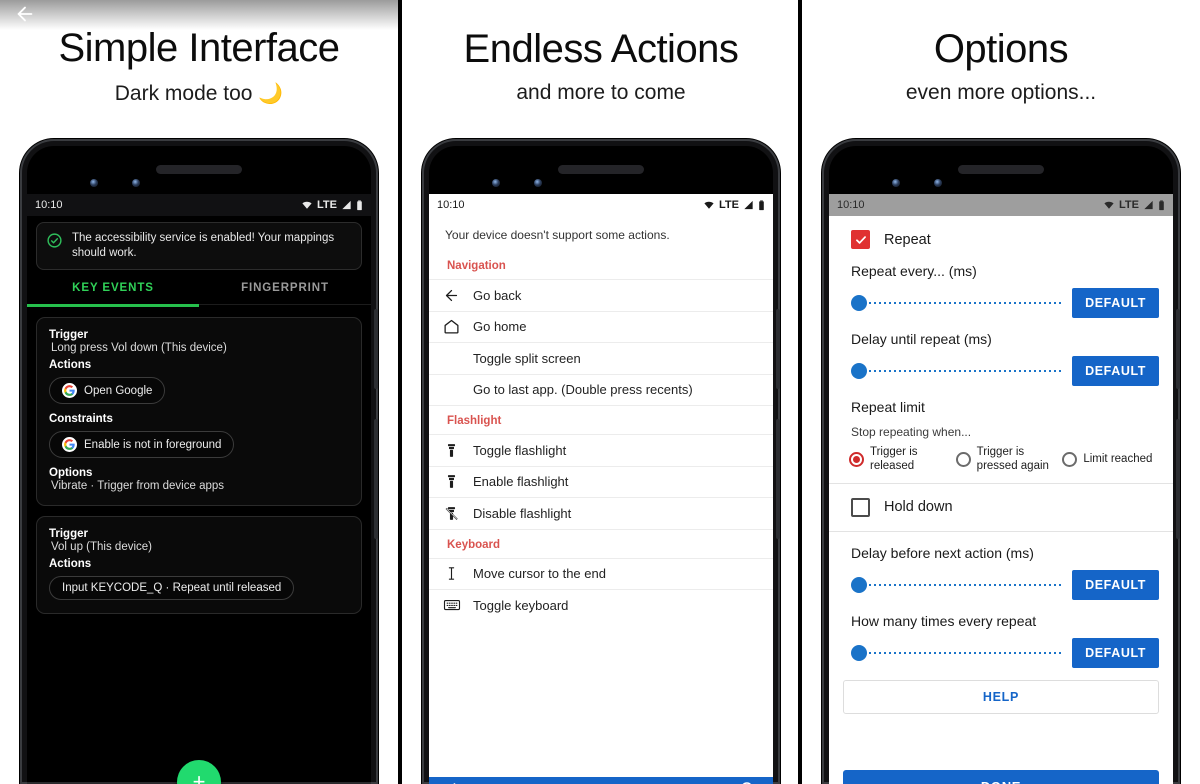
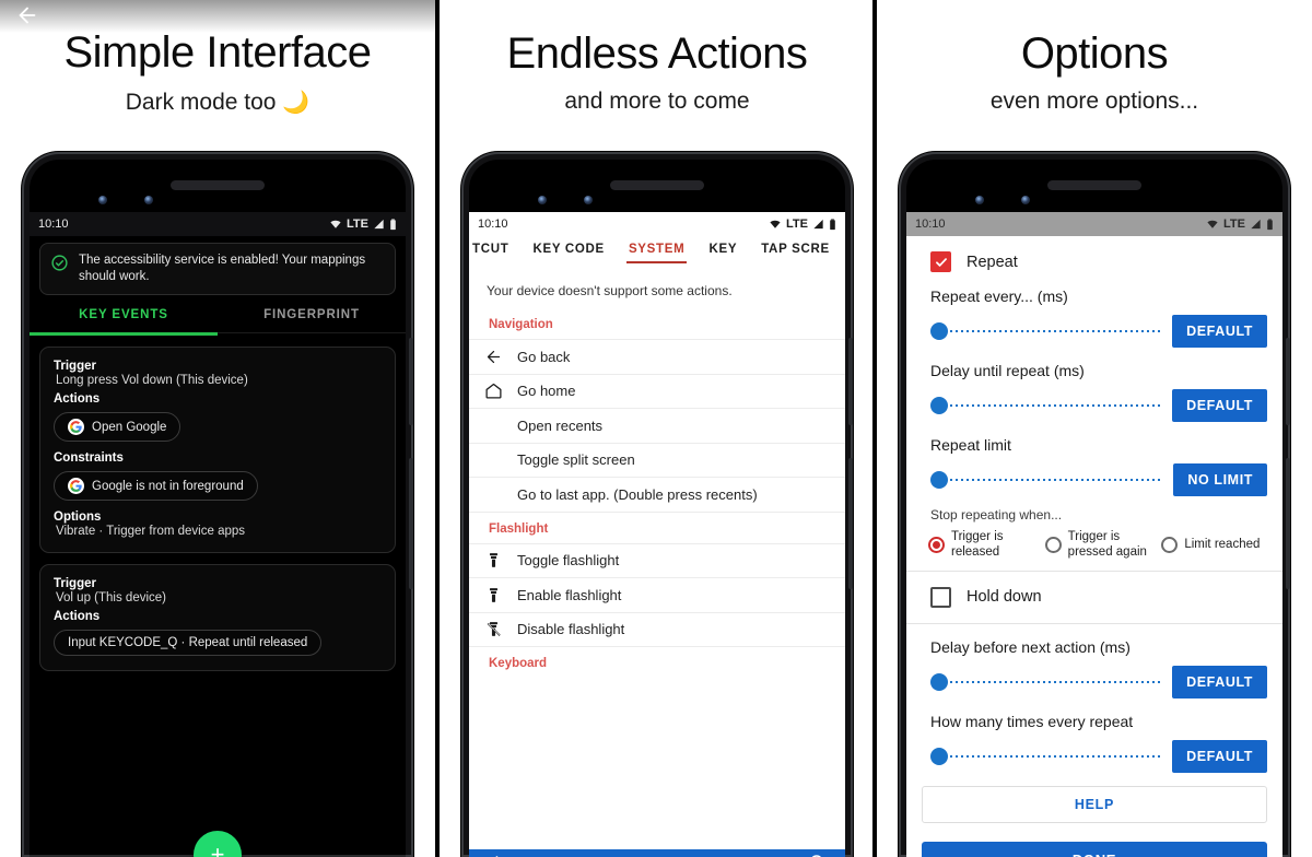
  Simple Interface
  Dark mode too 🌙
  10:10
  LTE
  The accessibility service is enabled! Your mappings should work.
  KEY EVENTS
  FINGERPRINT
  Trigger
  Long press Vol down (This device)
  Actions
  Open Google
  Constraints
- Enable is not in foreground
+ Google is not in foreground
  Options
  Vibrate · Trigger from device apps
  Trigger
  Vol up (This device)
  Actions
  Input KEYCODE_Q · Repeat until released
  +
  Endless Actions
  and more to come
  10:10
  LTE
+ TCUT
+ KEY CODE
+ SYSTEM
+ KEY
+ TAP SCRE
  Your device doesn't support some actions.
  Navigation
  Go back
  Go home
+ Open recents
  Toggle split screen
  Go to last app. (Double press recents)
  Flashlight
  Toggle flashlight
  Enable flashlight
  Disable flashlight
  Keyboard
- Move cursor to the end
- Toggle keyboard
  Options
  even more options...
  10:10
  LTE
  Repeat
  Repeat every... (ms)
  DEFAULT
  Delay until repeat (ms)
  DEFAULT
  Repeat limit
+ NO LIMIT
  Stop repeating when...
  Trigger is released
  Trigger is pressed again
  Limit reached
  Hold down
  Delay before next action (ms)
  DEFAULT
  How many times every repeat
  DEFAULT
  HELP
